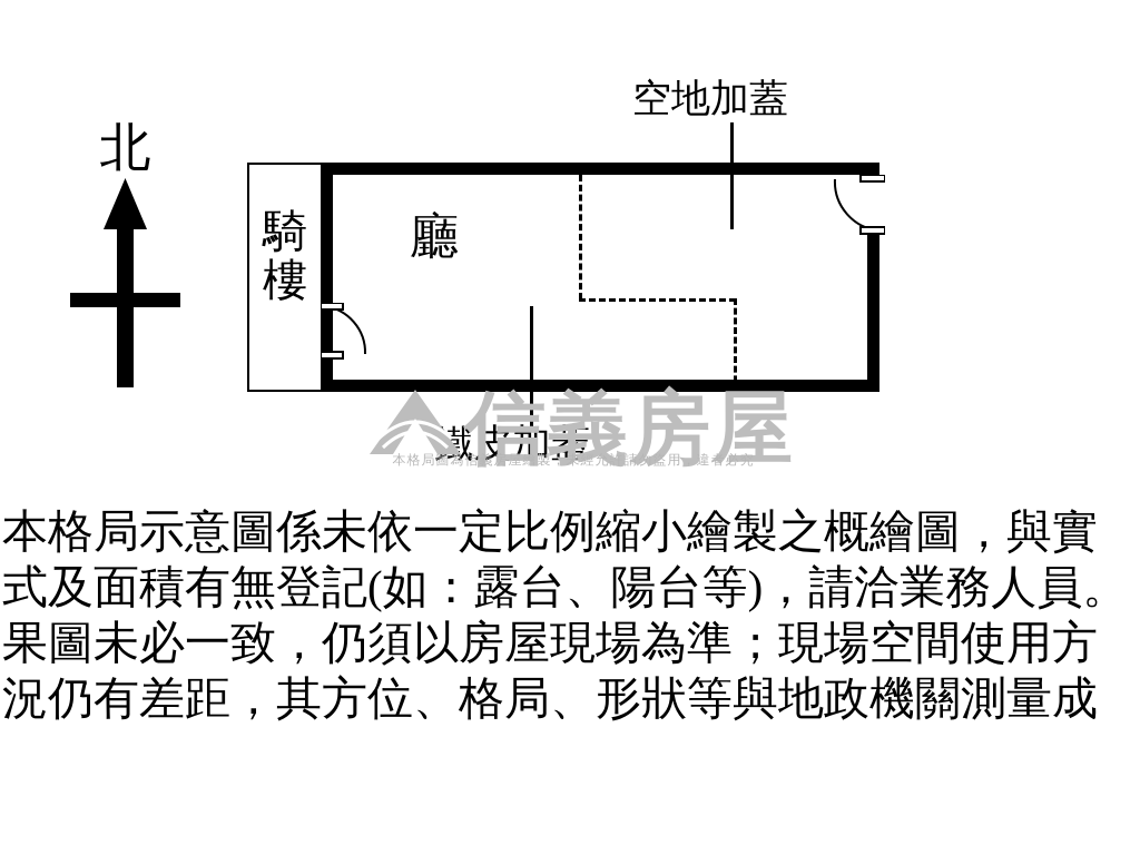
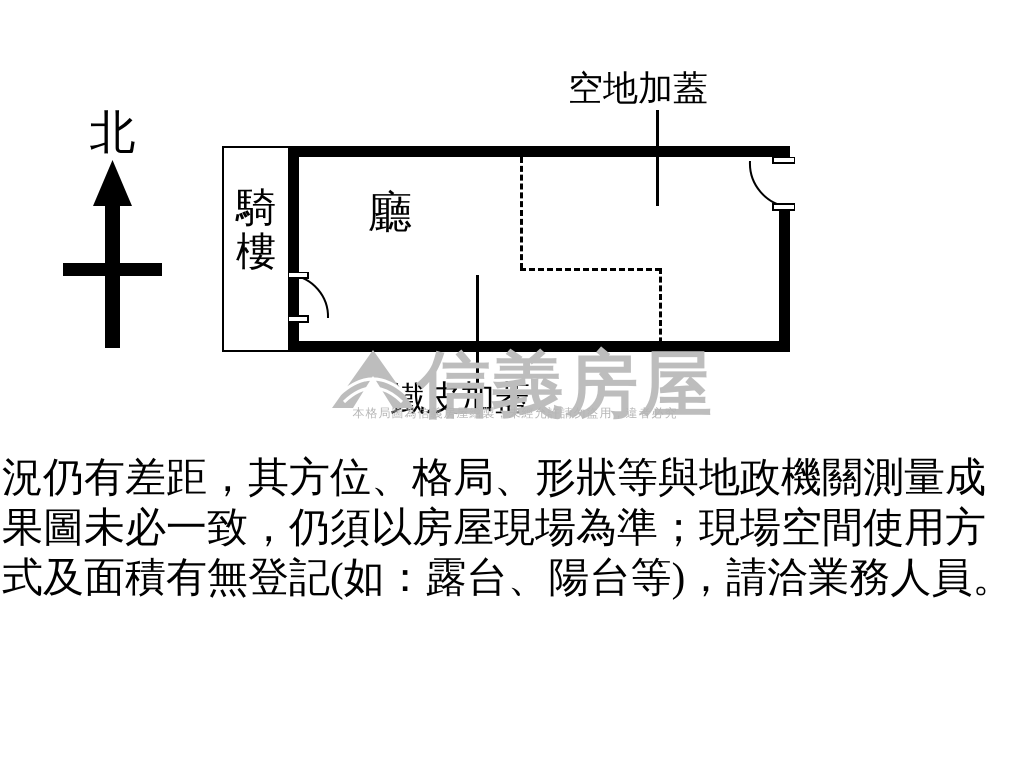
  北
  騎樓
  廳
  空地加蓋
  鐵皮加蓋
  信義房屋
  本格局圖為信義房屋繪製，未經允許請勿盜用，違者必究
- 本格局示意圖係未依一定比例縮小繪製之概繪圖，與實
- 式及面積有無登記(如：露台、陽台等)，請洽業務人員。
+ 況仍有差距，其方位、格局、形狀等與地政機關測量成
  果圖未必一致，仍須以房屋現場為準；現場空間使用方
- 況仍有差距，其方位、格局、形狀等與地政機關測量成
+ 式及面積有無登記(如：露台、陽台等)，請洽業務人員。
